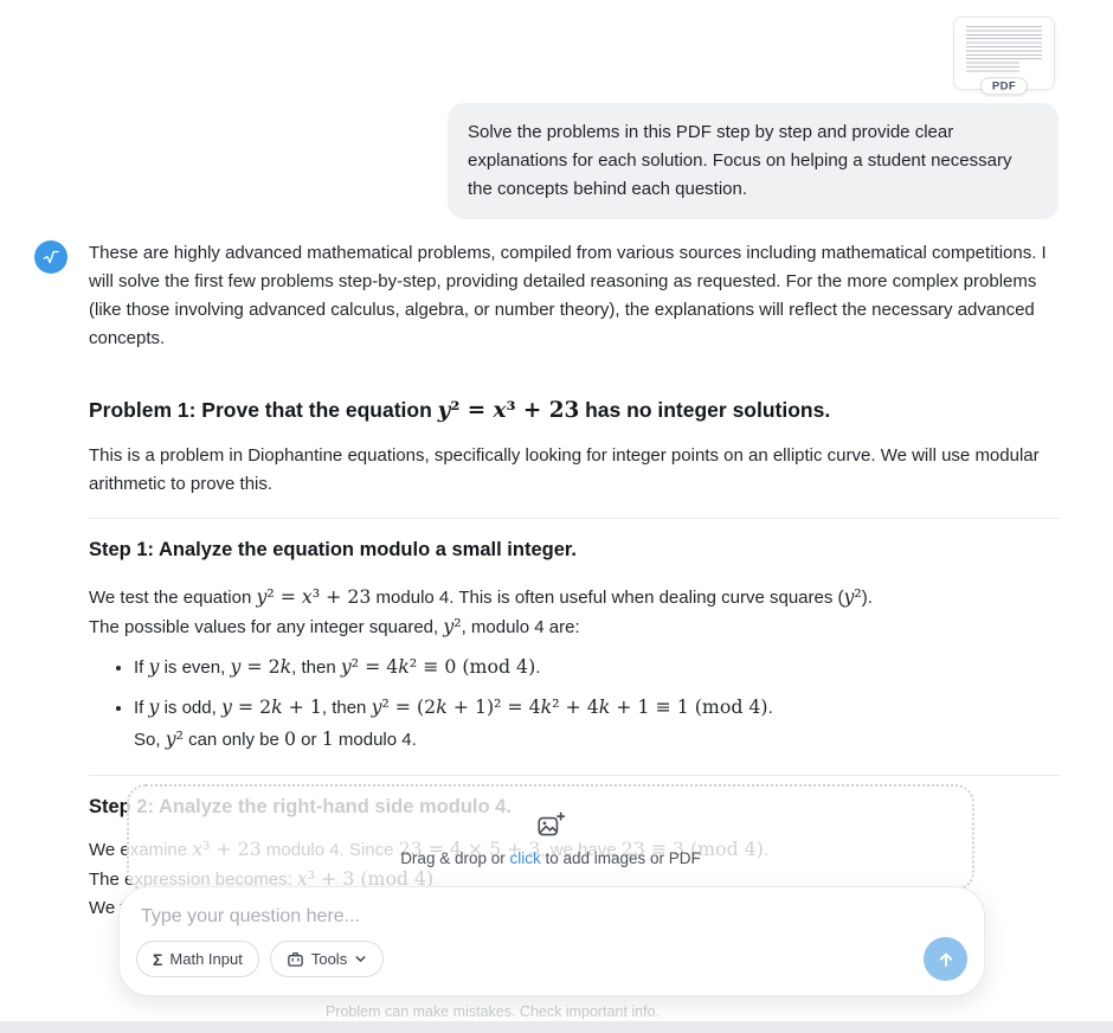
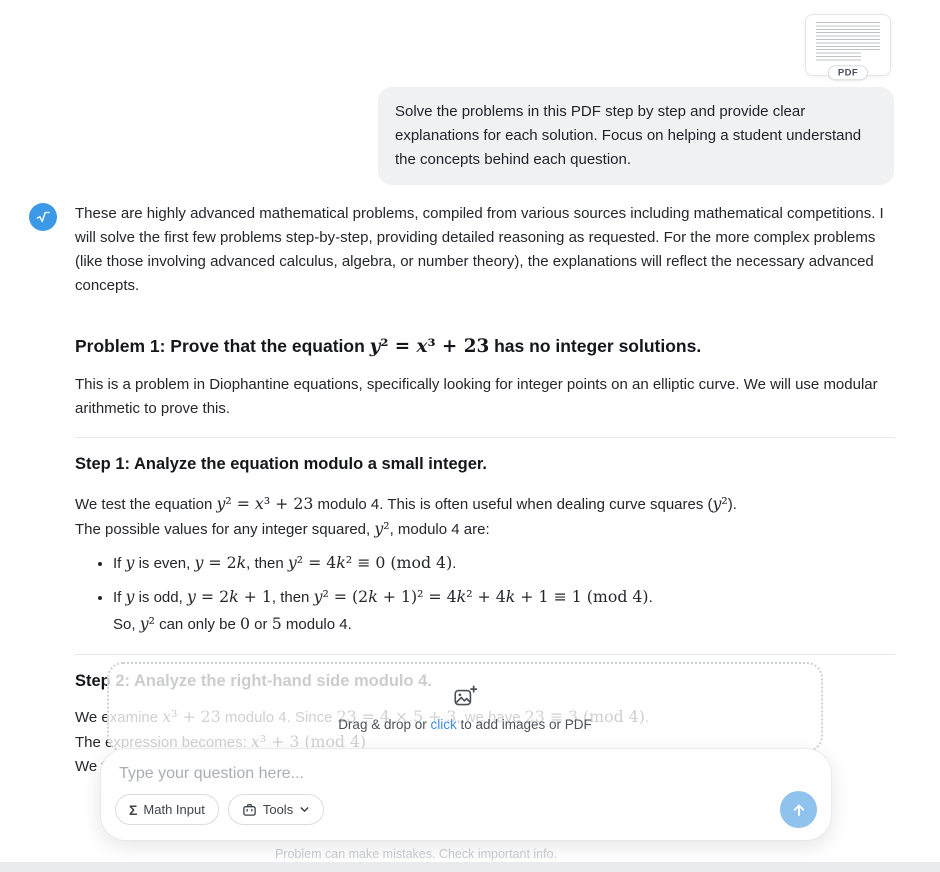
  PDF
- Solve the problems in this PDF step by step and provide clear explanations for each solution. Focus on helping a student necessary the concepts behind each question.
+ Solve the problems in this PDF step by step and provide clear explanations for each solution. Focus on helping a student understand the concepts behind each question.
  These are highly advanced mathematical problems, compiled from various sources including mathematical competitions. I will solve the first few problems step-by-step, providing detailed reasoning as requested. For the more complex problems (like those involving advanced calculus, algebra, or number theory), the explanations will reflect the necessary advanced concepts.
  Problem 1: Prove that the equation y² = x³ + 23 has no integer solutions.
  This is a problem in Diophantine equations, specifically looking for integer points on an elliptic curve. We will use modular arithmetic to prove this.
  Step 1: Analyze the equation modulo a small integer.
  We test the equation y² = x³ + 23 modulo 4. This is often useful when dealing curve squares (y²).
  The possible values for any integer squared, y², modulo 4 are:
  If y is even, y = 2k, then y² = 4k² ≡ 0 (mod 4).
  If y is odd, y = 2k + 1, then y² = (2k + 1)² = 4k² + 4k + 1 ≡ 1 (mod 4).
- So, y² can only be 0 or 1 modulo 4.
+ So, y² can only be 0 or 5 modulo 4.
  Step 2: Analyze the right-hand side modulo 4.
  We examine x³ + 23 modulo 4. Since 23 = 4 × 5 + 3, we have 23 ≡ 3 (mod 4).
  The expression becomes: x³ + 3 (mod 4)
  Drag & drop or click to add images or PDF
  Type your question here...
  Σ
  Math Input
  Tools
  Problem can make mistakes. Check important info.
